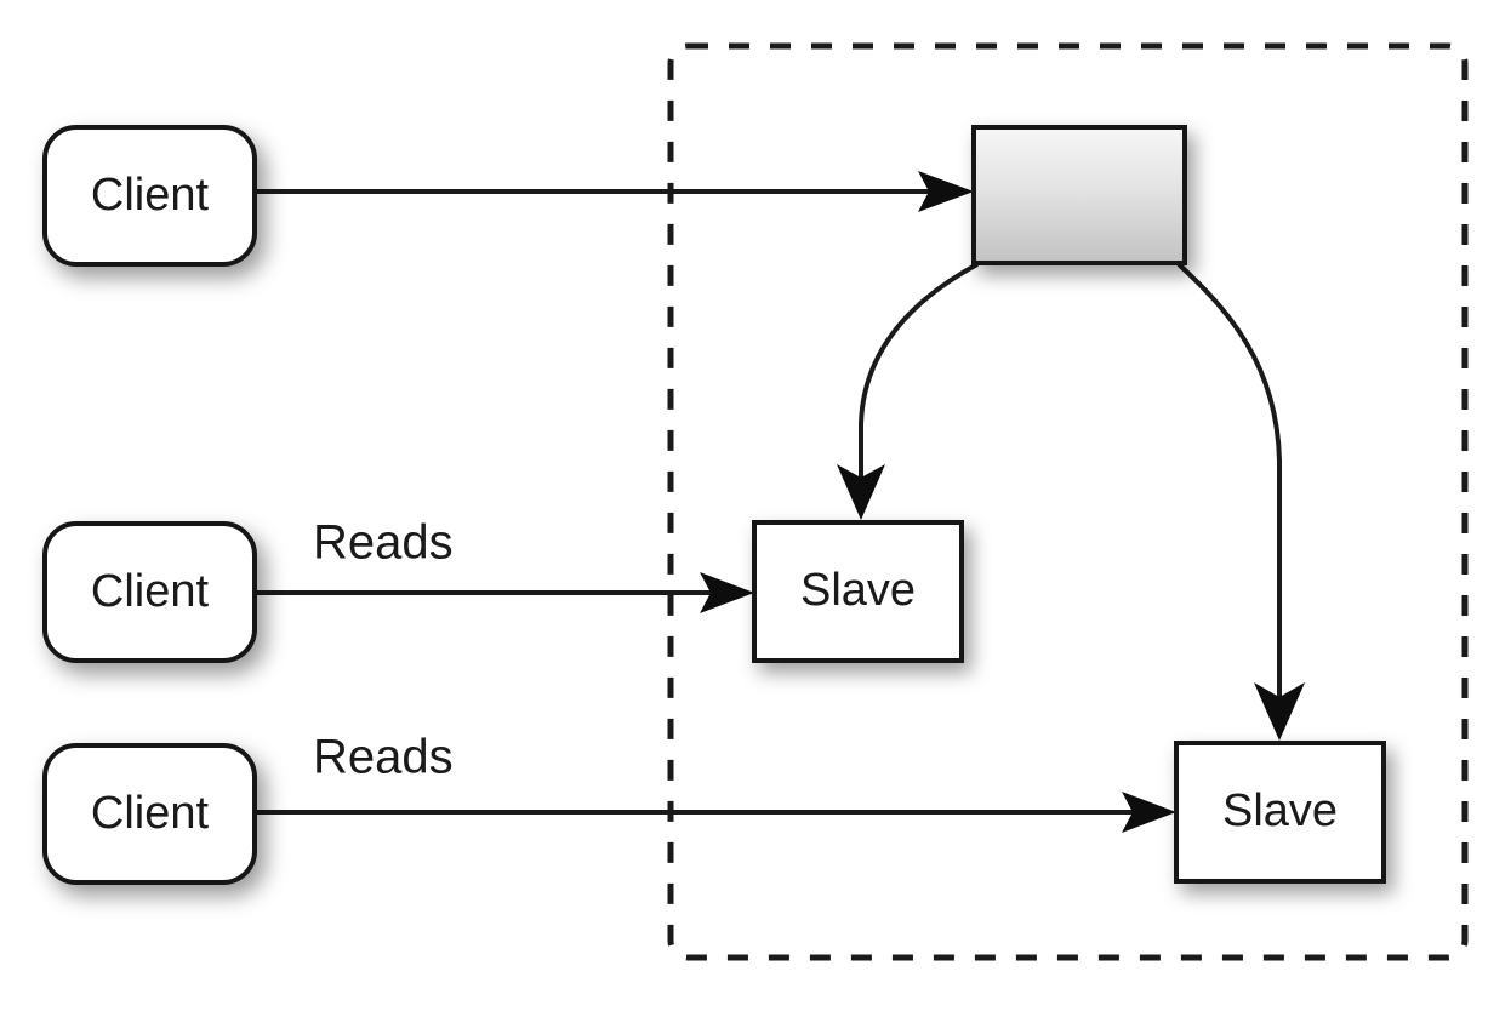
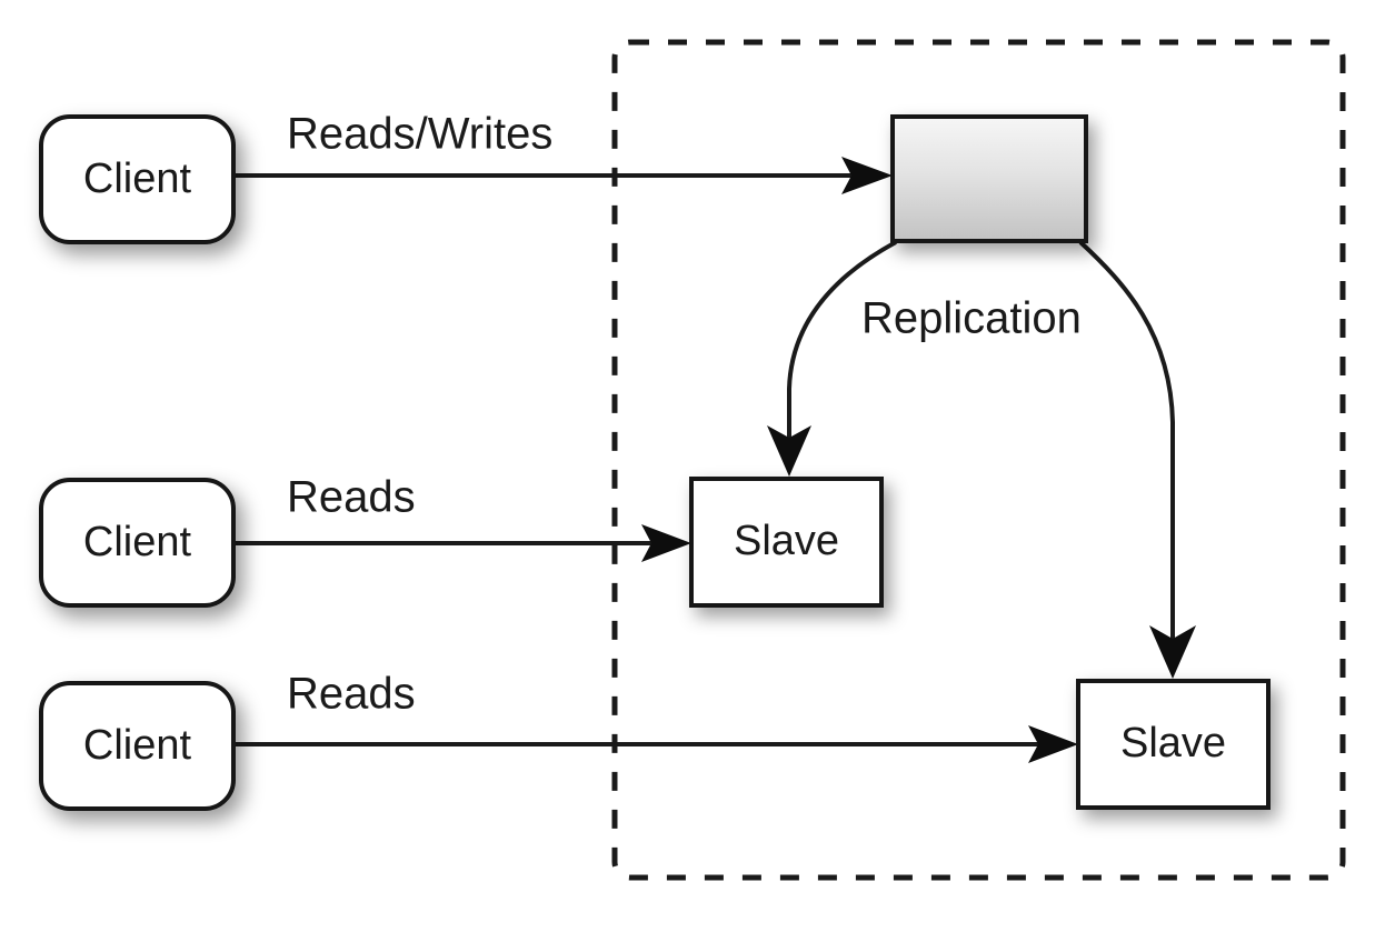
  Client
  Client
  Client
  Slave
  Slave
+ Reads/Writes
+ Replication
  Reads
  Reads
